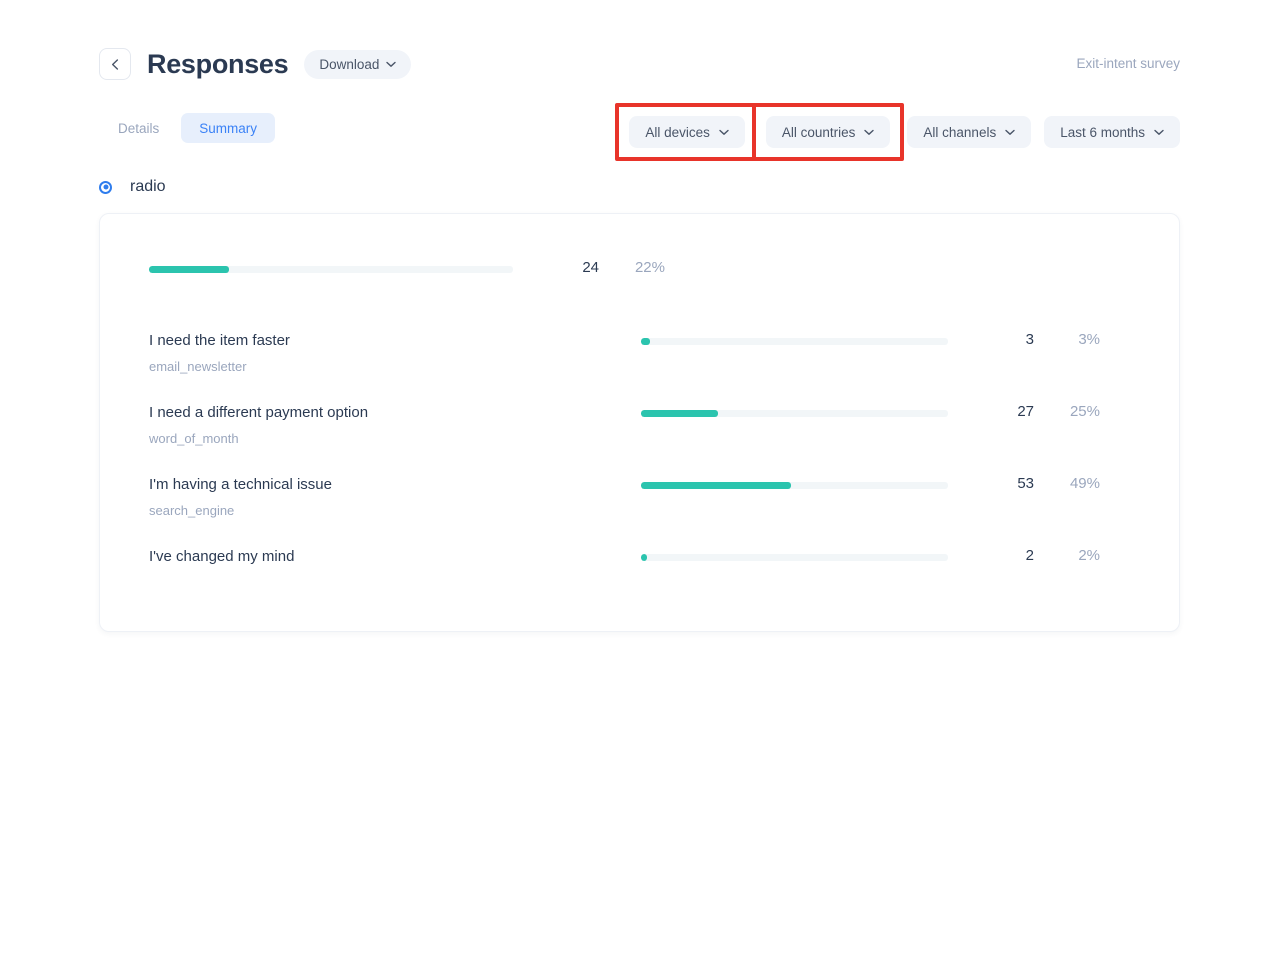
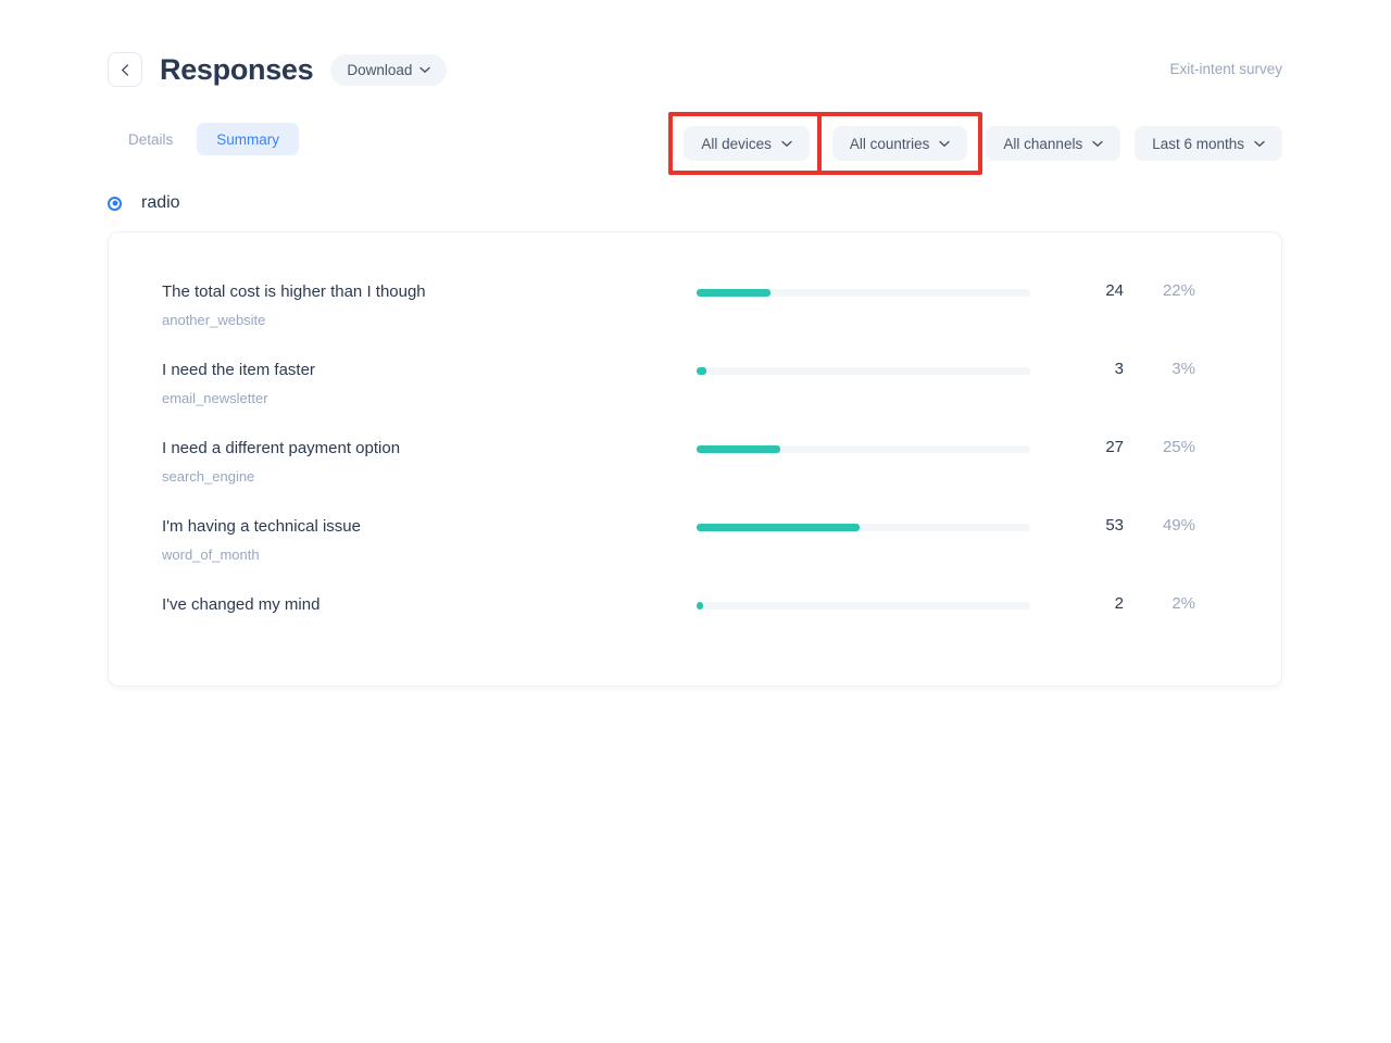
  Responses
  Download
  Exit-intent survey
  Details
  Summary
  All devices
  All countries
  All channels
  Last 6 months
  radio
+ The total cost is higher than I though
+ another_website
  24
  22%
  I need the item faster
  email_newsletter
  3
  3%
  I need a different payment option
- word_of_month
+ search_engine
  27
  25%
  I'm having a technical issue
- search_engine
+ word_of_month
  53
  49%
  I've changed my mind
  2
  2%
